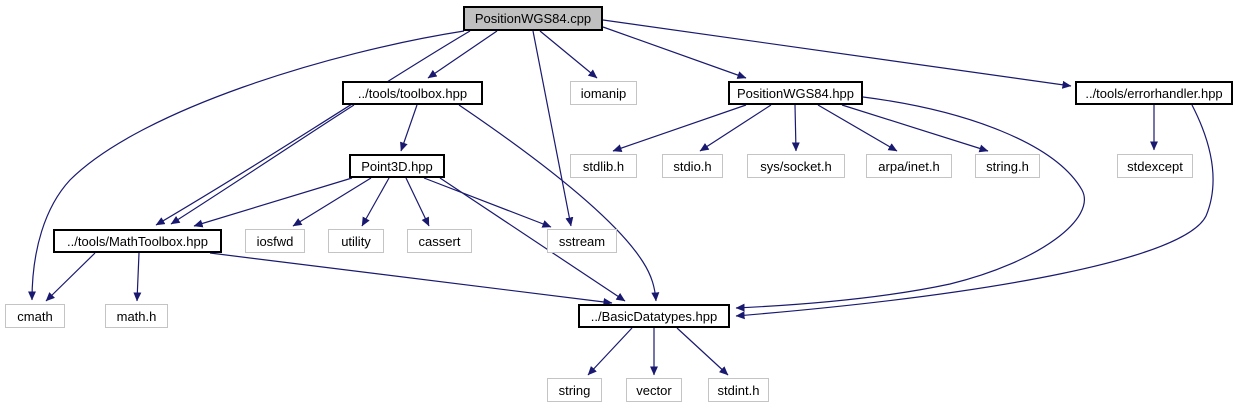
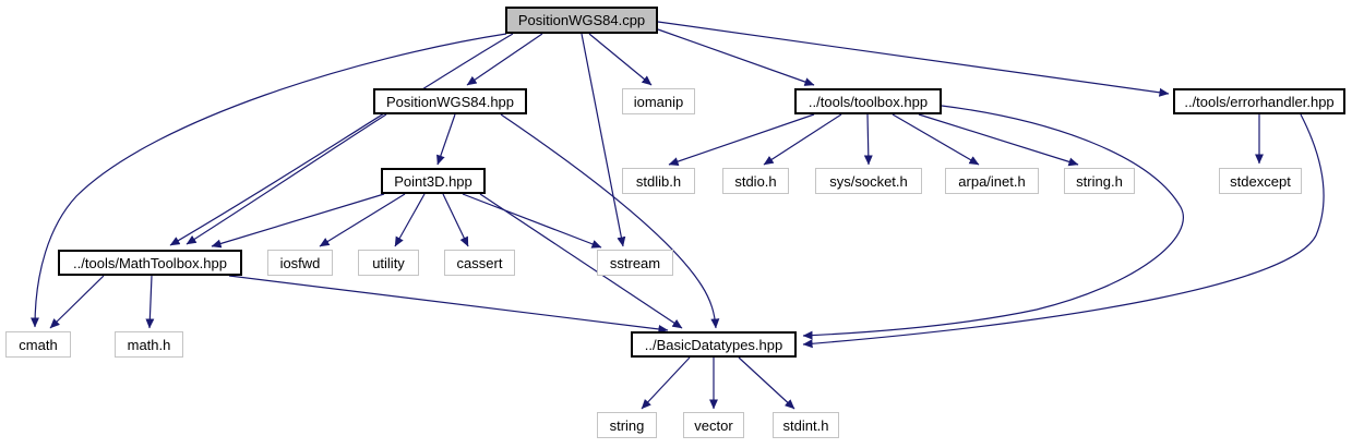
  PositionWGS84.cpp
- ../tools/toolbox.hpp
+ PositionWGS84.hpp
  iomanip
- PositionWGS84.hpp
+ ../tools/toolbox.hpp
  ../tools/errorhandler.hpp
  Point3D.hpp
  stdlib.h
  stdio.h
  sys/socket.h
  arpa/inet.h
  string.h
  stdexcept
  ../tools/MathToolbox.hpp
  iosfwd
  utility
  cassert
  sstream
  cmath
  math.h
  ../BasicDatatypes.hpp
  string
  vector
  stdint.h
